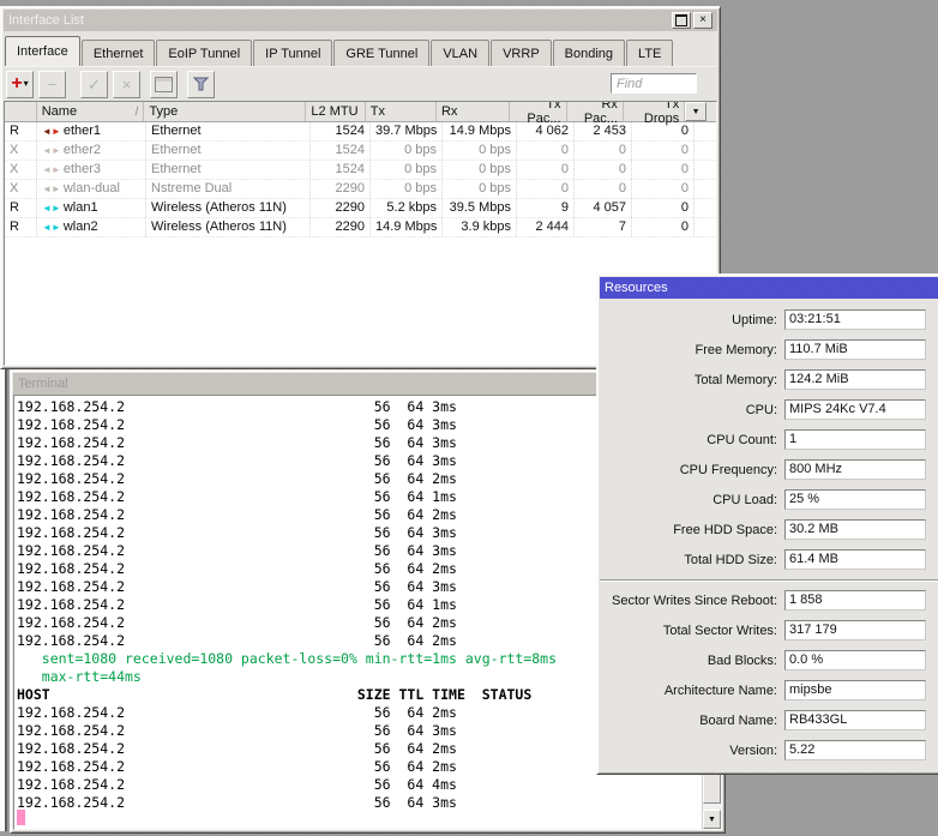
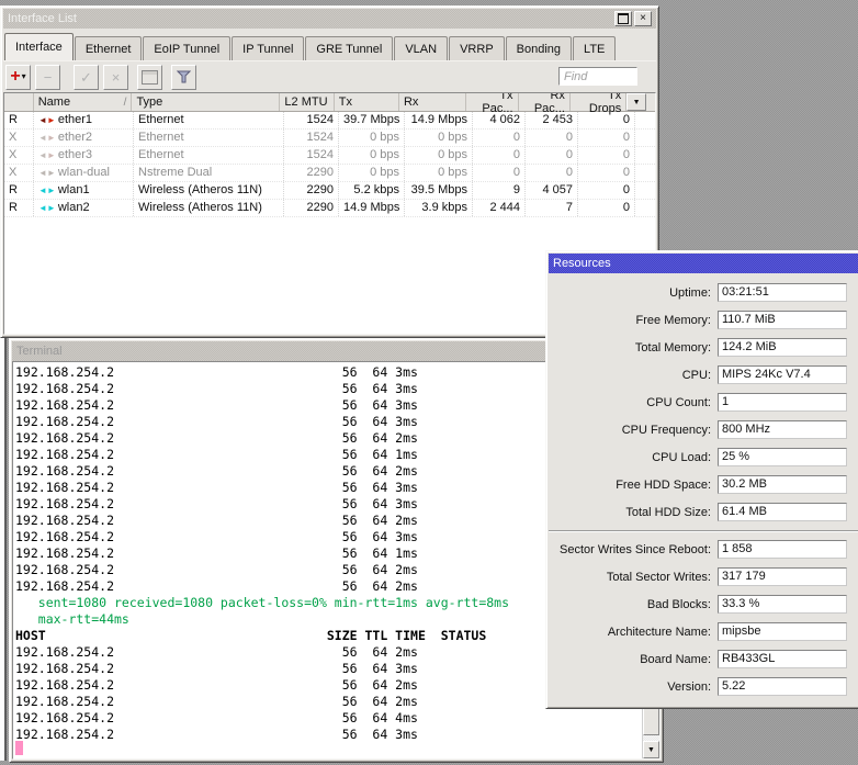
  Interface List
  ×
  Interface
  Ethernet
  EoIP Tunnel
  IP Tunnel
  GRE Tunnel
  VLAN
  VRRP
  Bonding
  LTE
  +
  ▾
  −
  ✓
  ×
  Find
  Name
  /
  Type
  L2 MTU
  Tx
  Rx
  Tx Pac...
  Rx Pac...
  Tx Drops
  R
  ◄
  ►
  ether1
  Ethernet
  1524
  39.7 Mbps
  14.9 Mbps
  4 062
  2 453
  0
  X
  ◄
  ►
  ether2
  Ethernet
  1524
  0 bps
  0 bps
  0
  0
  0
  X
  ◄
  ►
  ether3
  Ethernet
  1524
  0 bps
  0 bps
  0
  0
  0
  X
  ◄
  ►
  wlan-dual
  Nstreme Dual
  2290
  0 bps
  0 bps
  0
  0
  0
  R
  ◄
  ►
  wlan1
  Wireless (Atheros 11N)
  2290
  5.2 kbps
  39.5 Mbps
  9
  4 057
  0
  R
  ◄
  ►
  wlan2
  Wireless (Atheros 11N)
  2290
  14.9 Mbps
  3.9 kbps
  2 444
  7
  0
  Terminal
  192.168.254.2 56 64 3ms
  192.168.254.2 56 64 3ms
  192.168.254.2 56 64 3ms
  192.168.254.2 56 64 3ms
  192.168.254.2 56 64 2ms
  192.168.254.2 56 64 1ms
  192.168.254.2 56 64 2ms
  192.168.254.2 56 64 3ms
  192.168.254.2 56 64 3ms
  192.168.254.2 56 64 2ms
  192.168.254.2 56 64 3ms
  192.168.254.2 56 64 1ms
  192.168.254.2 56 64 2ms
  192.168.254.2 56 64 2ms
  sent=1080 received=1080 packet-loss=0% min-rtt=1ms avg-rtt=8ms
  max-rtt=44ms
  HOST SIZE TTL TIME STATUS
  192.168.254.2 56 64 2ms
  192.168.254.2 56 64 3ms
  192.168.254.2 56 64 2ms
  192.168.254.2 56 64 2ms
  192.168.254.2 56 64 4ms
  192.168.254.2 56 64 3ms
  Resources
  Uptime:
  03:21:51
  Free Memory:
  110.7 MiB
  Total Memory:
  124.2 MiB
  CPU:
  MIPS 24Kc V7.4
  CPU Count:
  1
  CPU Frequency:
  800 MHz
  CPU Load:
  25 %
  Free HDD Space:
  30.2 MB
  Total HDD Size:
  61.4 MB
  Sector Writes Since Reboot:
  1 858
  Total Sector Writes:
  317 179
  Bad Blocks:
- 0.0 %
+ 33.3 %
  Architecture Name:
  mipsbe
  Board Name:
  RB433GL
  Version:
  5.22
